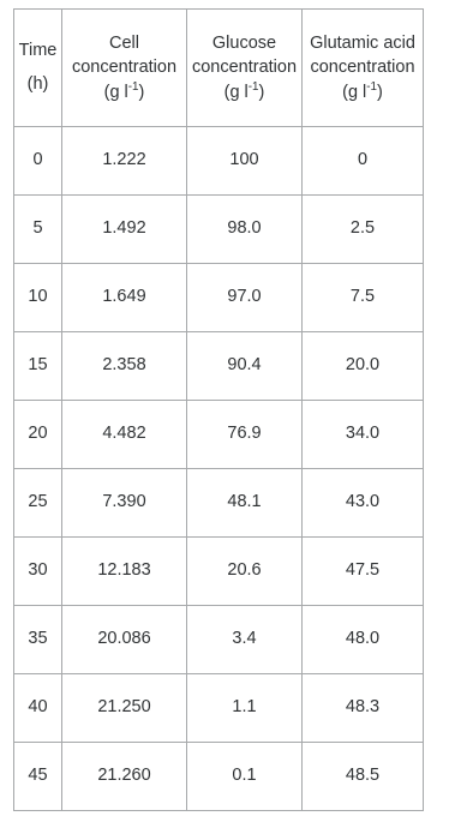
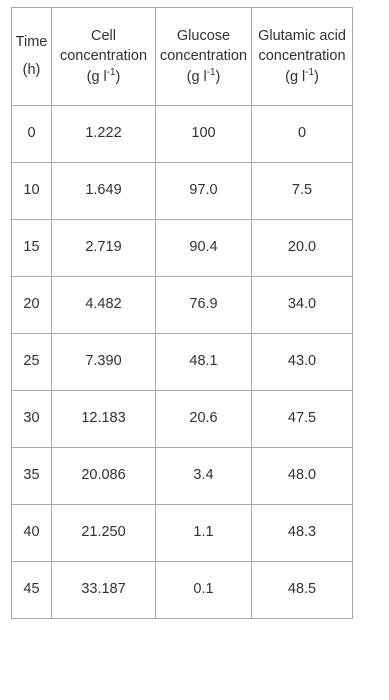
  Time (h)	Cell concentration (g l-1)	Glucose concentration (g l-1)	Glutamic acid concentration (g l-1)
  0	1.222	100	0
- 5	1.492	98.0	2.5
  10	1.649	97.0	7.5
- 15	2.358	90.4	20.0
+ 15	2.719	90.4	20.0
  20	4.482	76.9	34.0
  25	7.390	48.1	43.0
  30	12.183	20.6	47.5
  35	20.086	3.4	48.0
  40	21.250	1.1	48.3
- 45	21.260	0.1	48.5
+ 45	33.187	0.1	48.5
